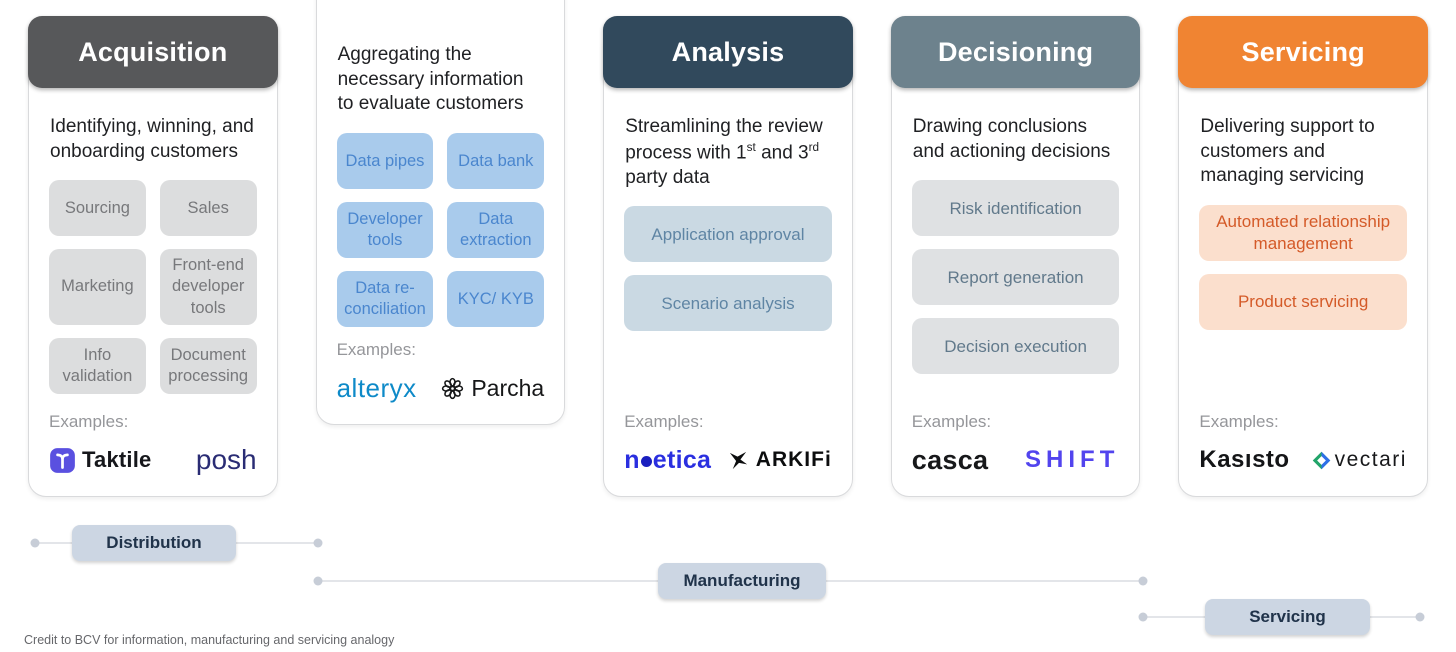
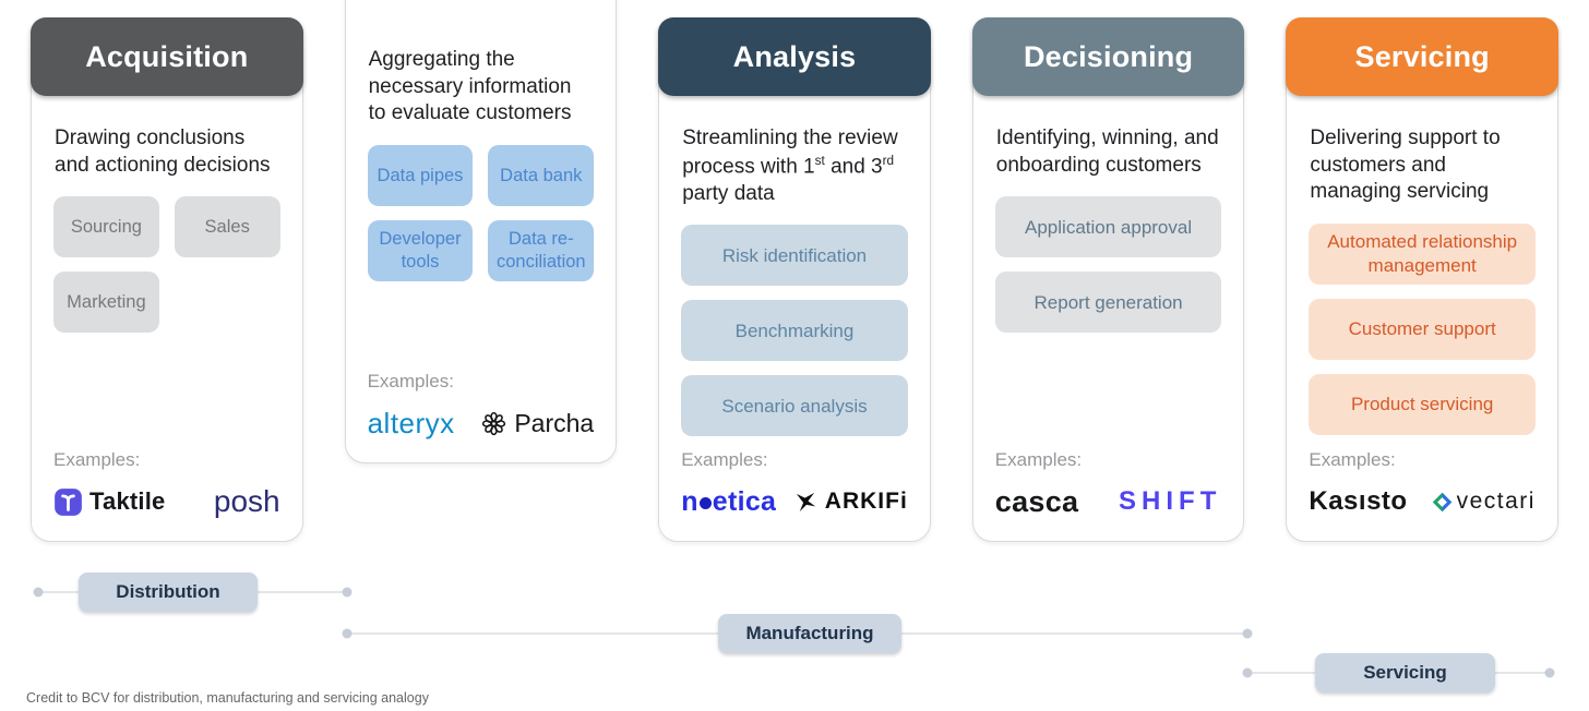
  Acquisition
- Identifying, winning, and onboarding customers
+ Drawing conclusions and actioning decisions
  Sourcing
  Sales
  Marketing
- Front-end developer tools
- Info validation
- Document processing
  Examples:
  Taktile
  posh
  Aggregating the necessary information to evaluate customers
  Data pipes
  Data bank
  Developer tools
- Data extraction
  Data re-conciliation
- KYC/ KYB
  Examples:
  alteryx
  Parcha
  Analysis
  Streamlining the review process with 1st and 3rd party data
- Application approval
+ Risk identification
+ Benchmarking
  Scenario analysis
  Examples:
  n
  etica
  ARKIFi
  Decisioning
- Drawing conclusions and actioning decisions
+ Identifying, winning, and onboarding customers
- Risk identification
+ Application approval
  Report generation
- Decision execution
  Examples:
  casca
  SHIFT
  Servicing
  Delivering support to customers and managing servicing
  Automated relationship management
+ Customer support
  Product servicing
  Examples:
  Kasısto
  vectari
  Distribution
  Manufacturing
  Servicing
- Credit to BCV for information, manufacturing and servicing analogy
+ Credit to BCV for distribution, manufacturing and servicing analogy
